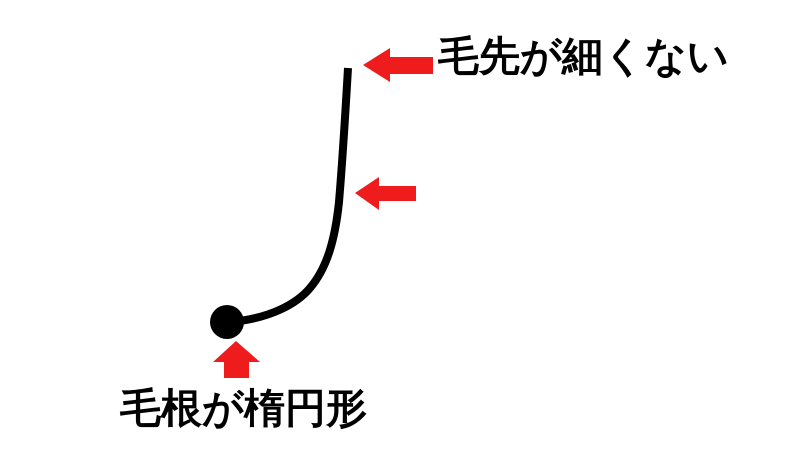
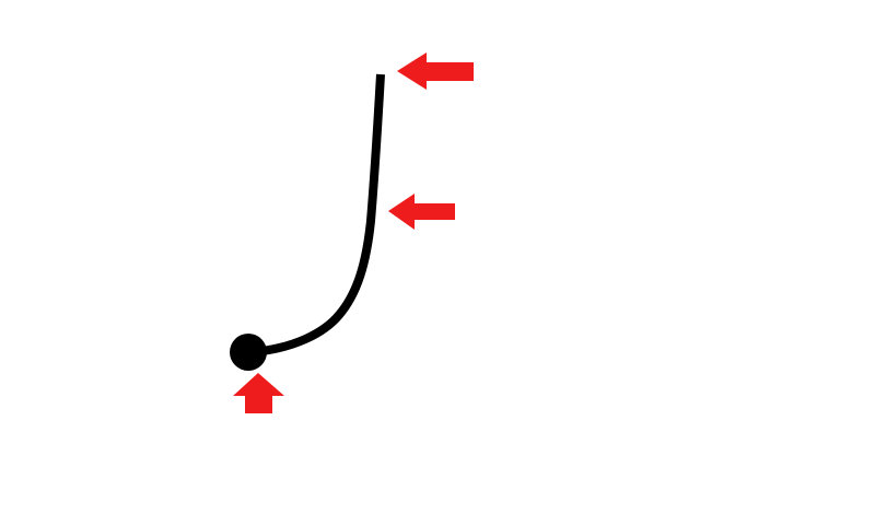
- 毛先が細くない
- 毛根が楕円形
